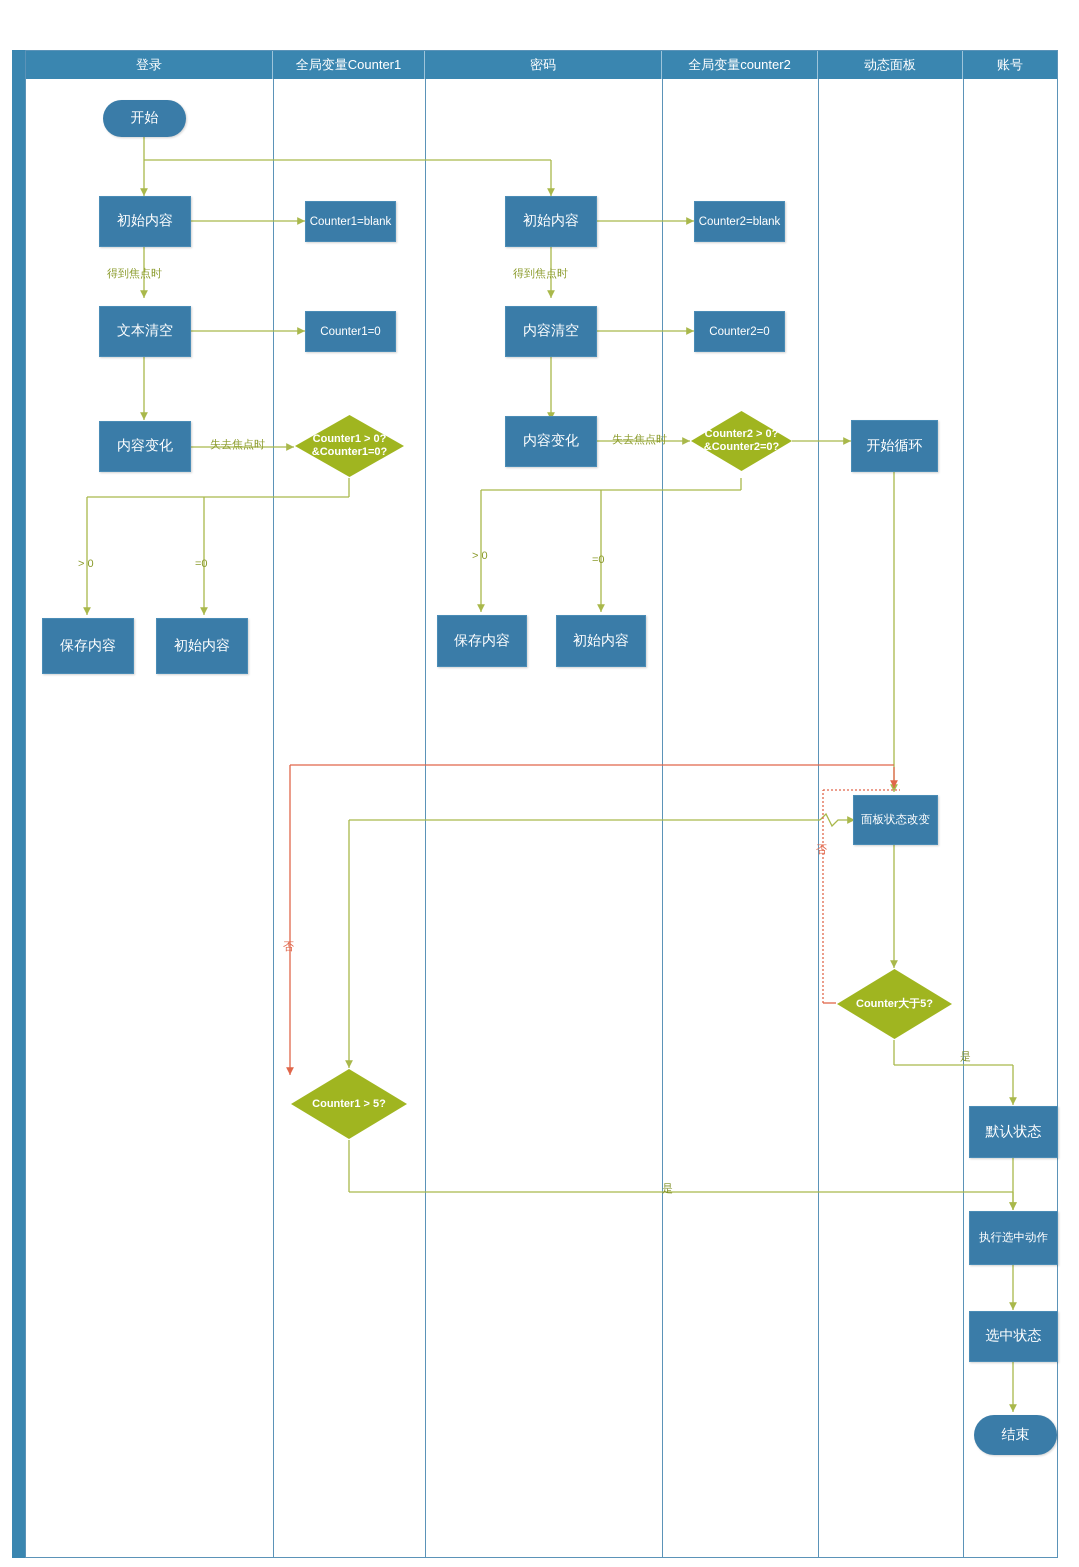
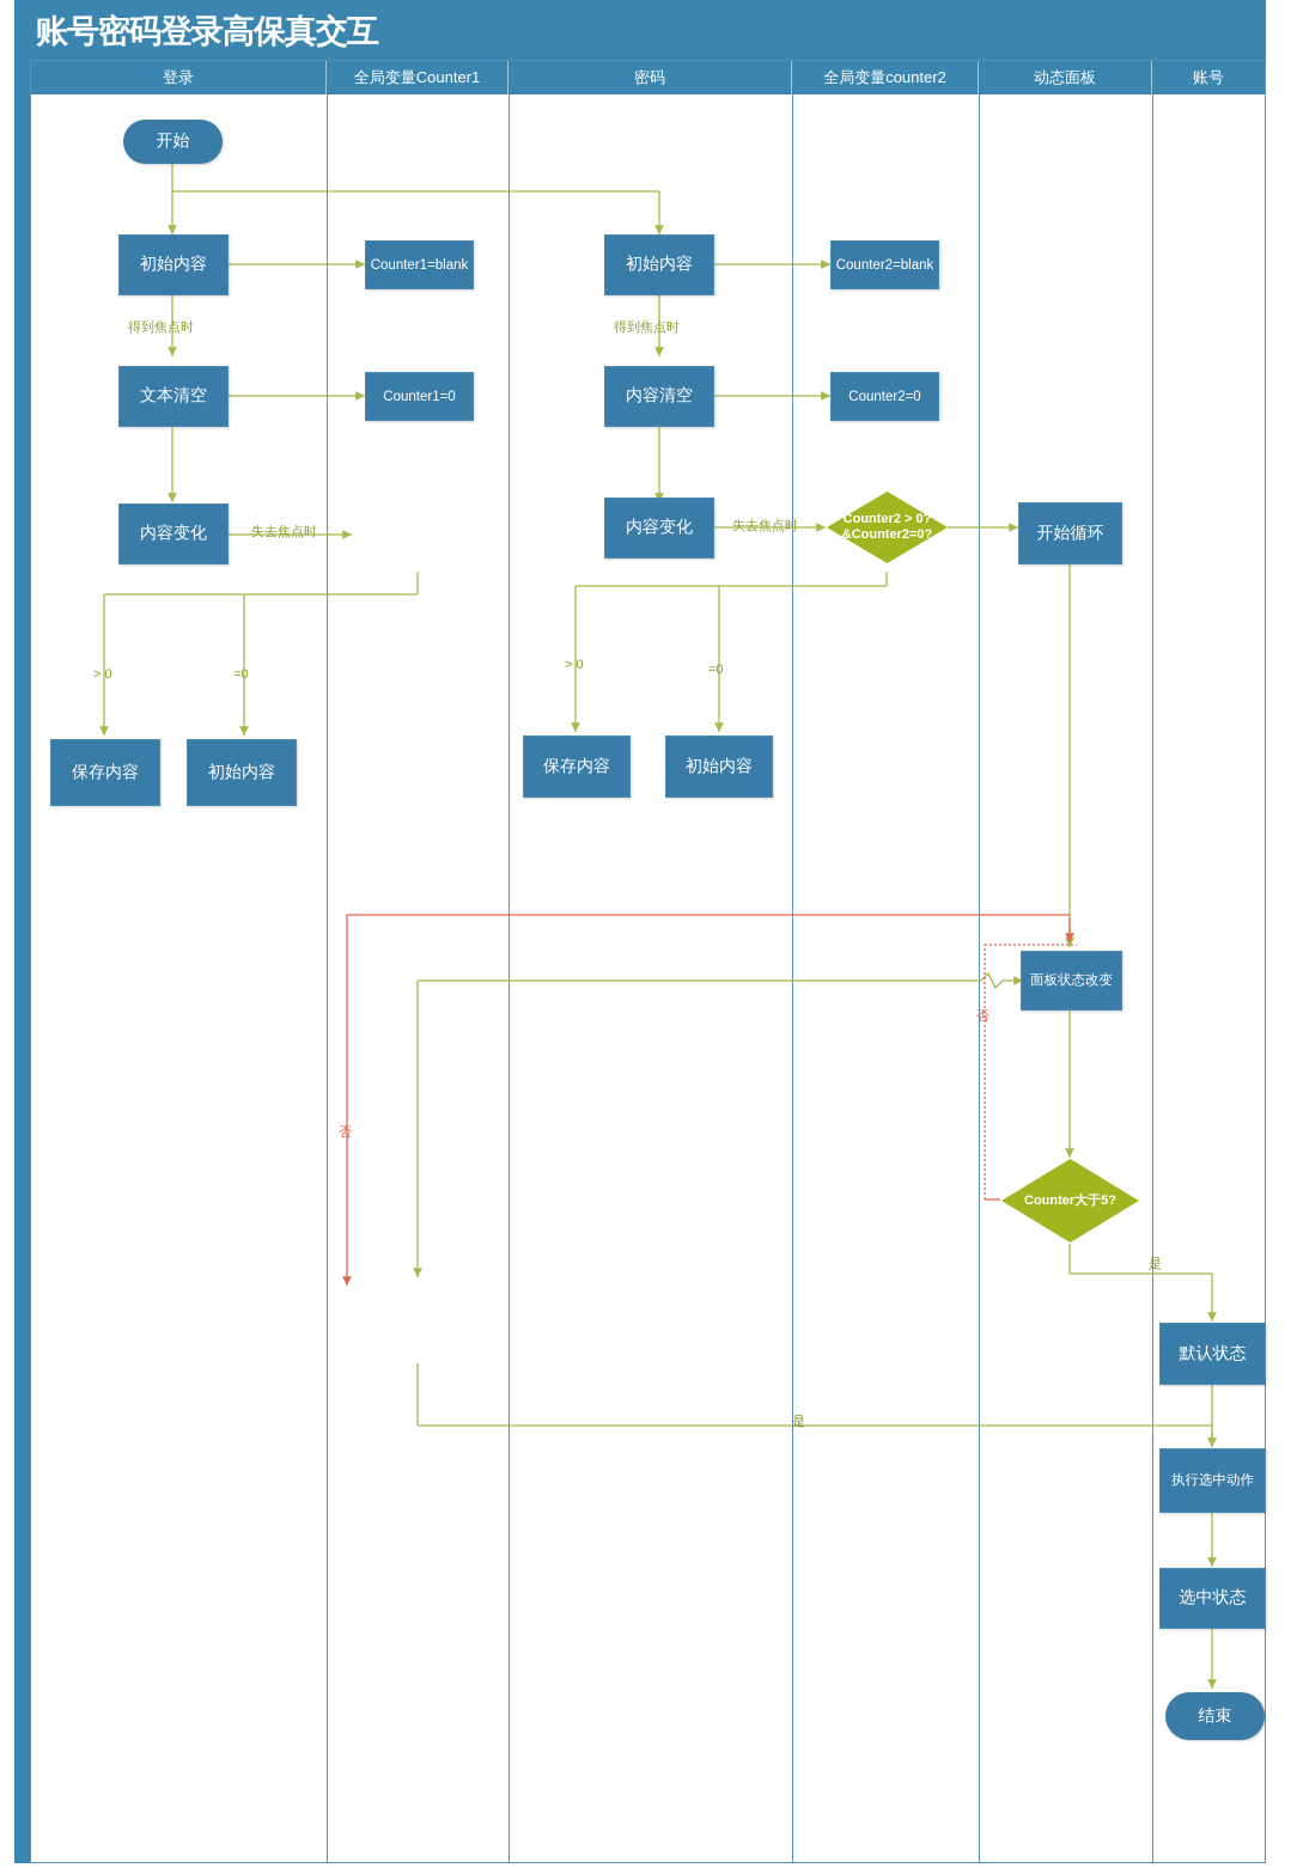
+ 账号密码登录高保真交互
  登录
  全局变量Counter1
  密码
  全局变量counter2
  动态面板
  账号
  开始
  初始内容
  文本清空
  内容变化
  保存内容
  初始内容
  Counter1=blank
  Counter1=0
- Counter1 > 0?
- &Counter1=0?
- Counter1 > 5?
  初始内容
  内容清空
  内容变化
  保存内容
  初始内容
  Counter2=blank
  Counter2=0
  Counter2 > 0?
  &Counter2=0?
  开始循环
  面板状态改变
  Counter大于5?
  默认状态
  执行选中动作
  选中状态
  结束
  得到焦点时
  得到焦点时
  失去焦点时
  失去焦点时
  > 0
  =0
  > 0
  =0
  否
  否
  是
  是
